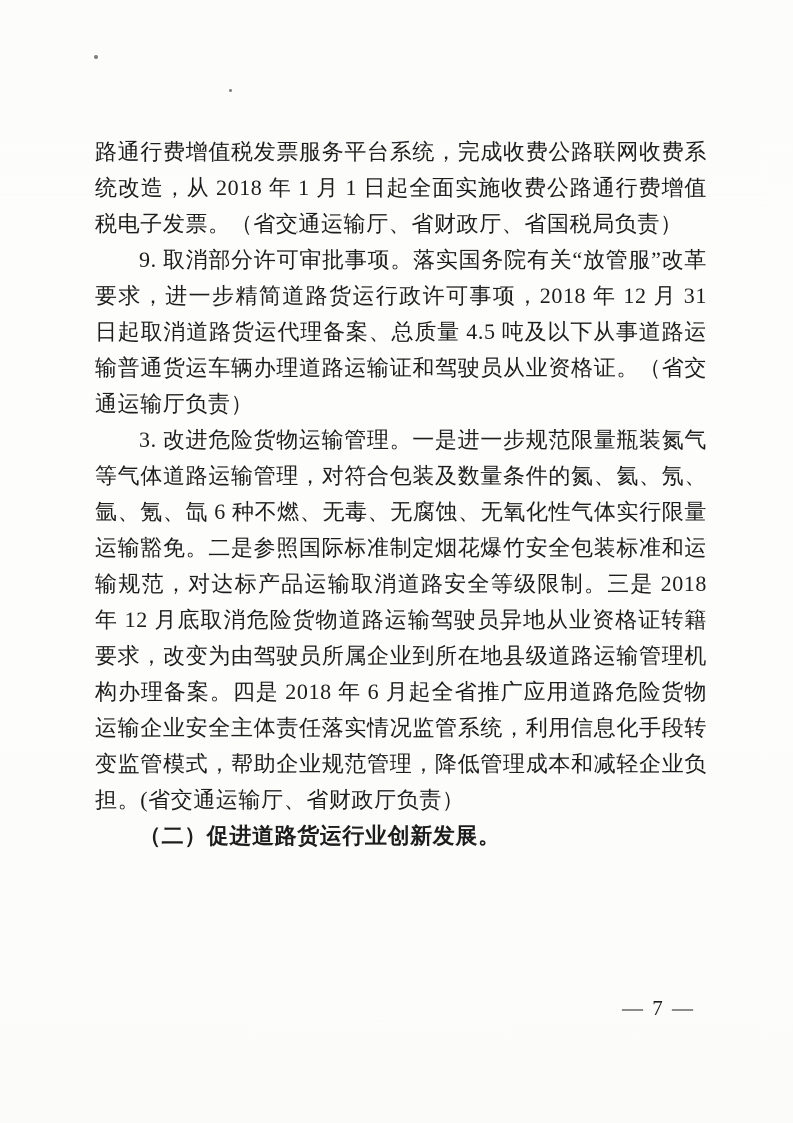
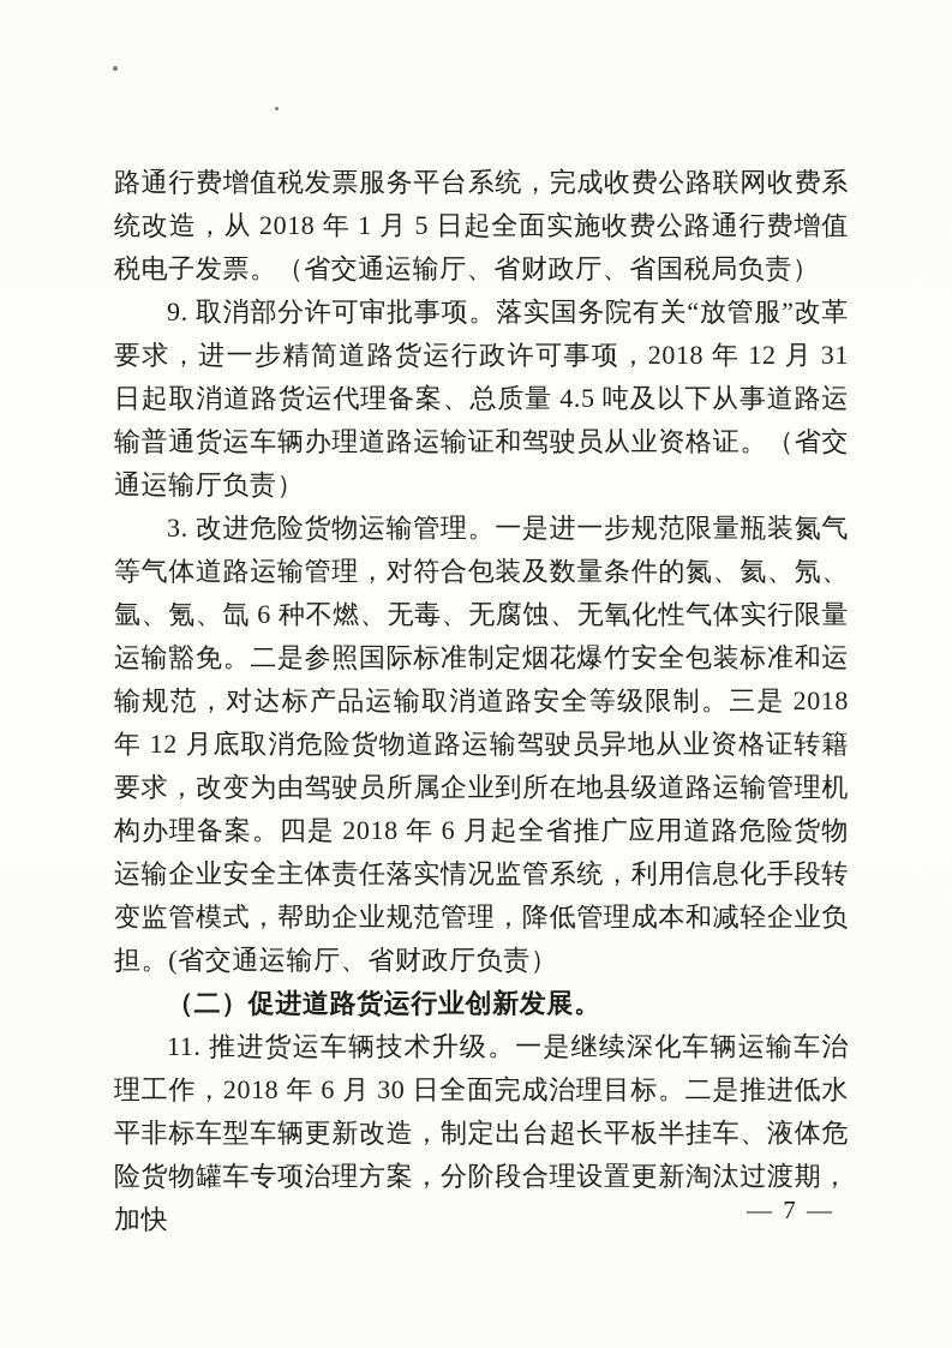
- 路通行费增值税发票服务平台系统，完成收费公路联网收费系统改造，从 2018 年 1 月 1 日起全面实施收费公路通行费增值税电子发票。（省交通运输厅、省财政厅、省国税局负责）
+ 路通行费增值税发票服务平台系统，完成收费公路联网收费系统改造，从 2018 年 1 月 5 日起全面实施收费公路通行费增值税电子发票。（省交通运输厅、省财政厅、省国税局负责）
  9. 取消部分许可审批事项。落实国务院有关“放管服”改革要求，进一步精简道路货运行政许可事项，2018 年 12 月 31 日起取消道路货运代理备案、总质量 4.5 吨及以下从事道路运输普通货运车辆办理道路运输证和驾驶员从业资格证。（省交通运输厅负责）
  3. 改进危险货物运输管理。一是进一步规范限量瓶装氮气等气体道路运输管理，对符合包装及数量条件的氮、氦、氖、氩、氪、氙 6 种不燃、无毒、无腐蚀、无氧化性气体实行限量运输豁免。二是参照国际标准制定烟花爆竹安全包装标准和运输规范，对达标产品运输取消道路安全等级限制。三是 2018 年 12 月底取消危险货物道路运输驾驶员异地从业资格证转籍要求，改变为由驾驶员所属企业到所在地县级道路运输管理机构办理备案。四是 2018 年 6 月起全省推广应用道路危险货物运输企业安全主体责任落实情况监管系统，利用信息化手段转变监管模式，帮助企业规范管理，降低管理成本和减轻企业负担。(省交通运输厅、省财政厅负责）
  （二）促进道路货运行业创新发展。
+ 11. 推进货运车辆技术升级。一是继续深化车辆运输车治理工作，2018 年 6 月 30 日全面完成治理目标。二是推进低水平非标车型车辆更新改造，制定出台超长平板半挂车、液体危险货物罐车专项治理方案，分阶段合理设置更新淘汰过渡期，加快
  — 7 —
